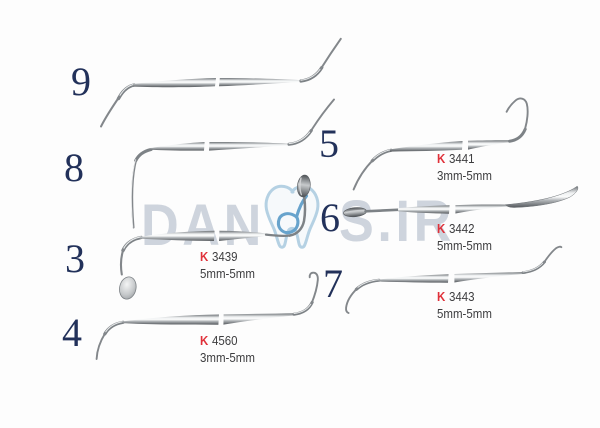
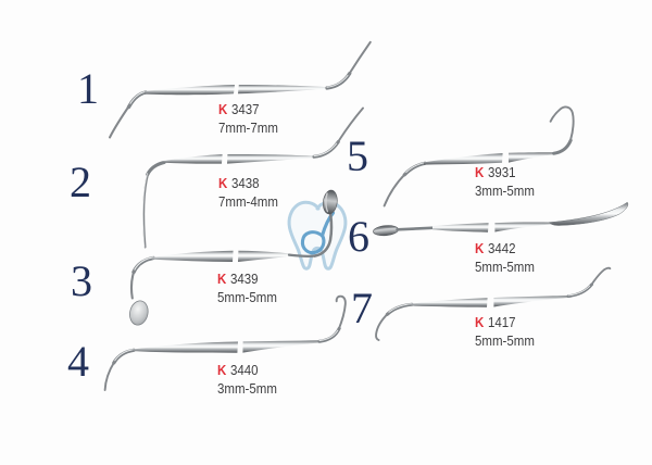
- DAN
- S.IR
- 9
+ 1
- 8
+ 2
  3
  4
  5
  6
  7
+ K 3437
+ 7mm-7mm
+ K 3438
+ 7mm-4mm
  K 3439
  5mm-5mm
- K 4560
+ K 3440
  3mm-5mm
- K 3441
+ K 3931
  3mm-5mm
  K 3442
  5mm-5mm
- K 3443
+ K 1417
  5mm-5mm
